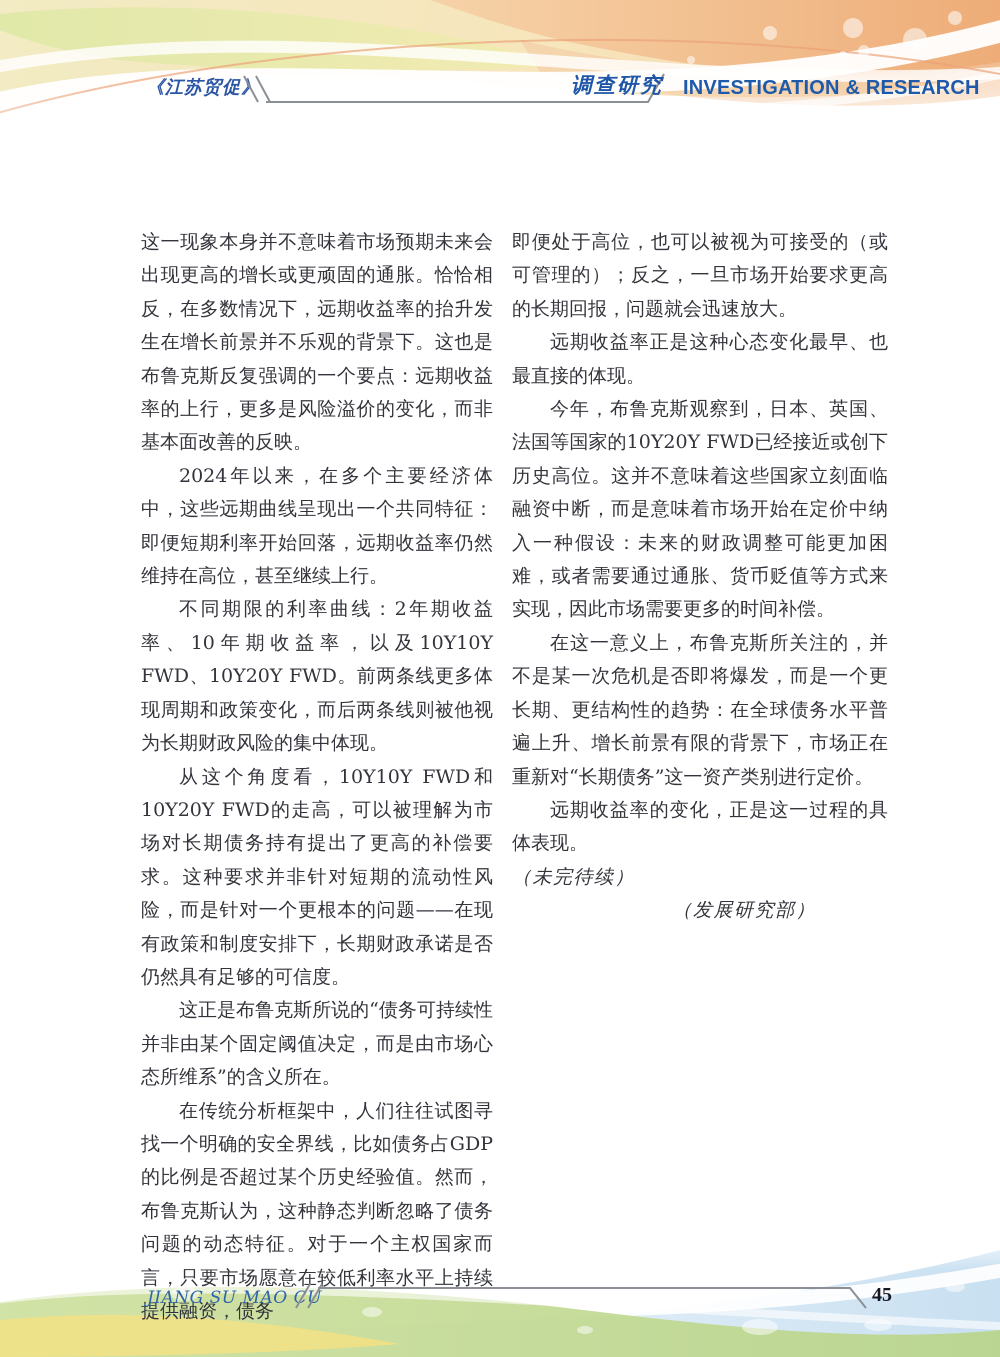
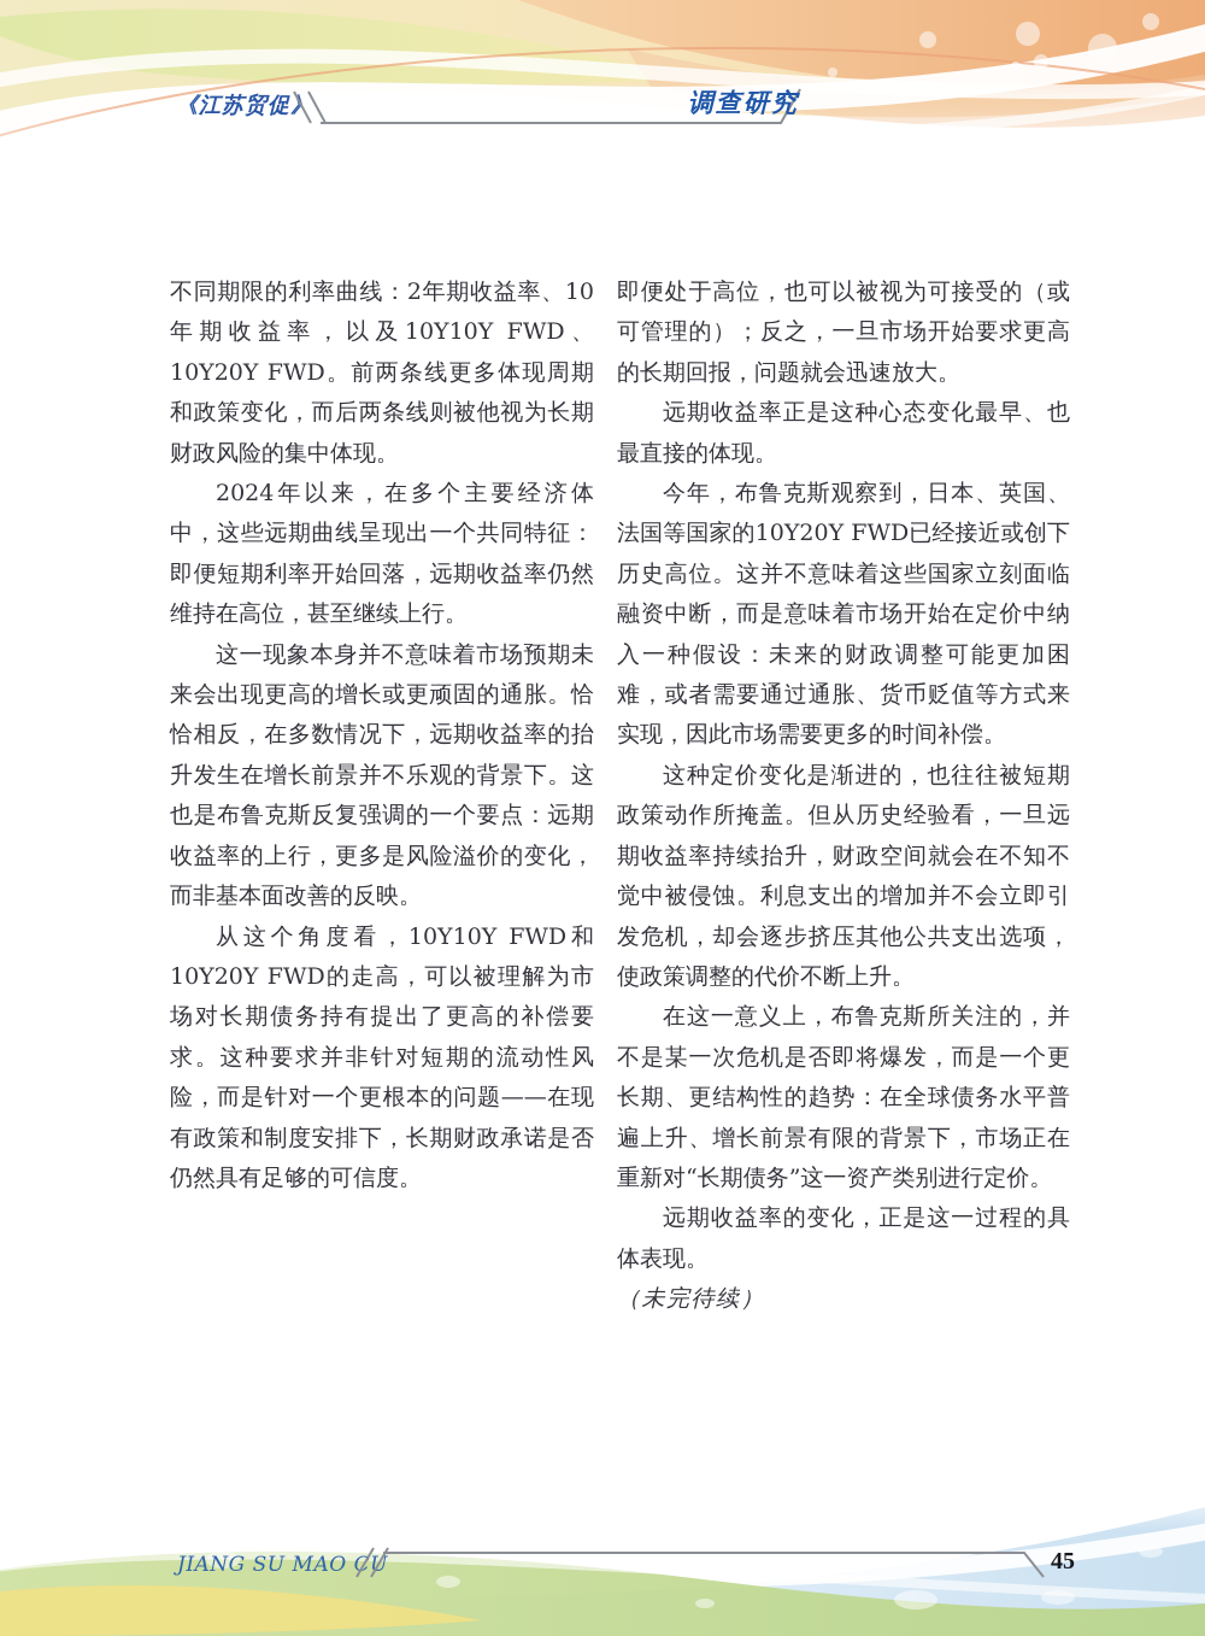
  《江苏贸促
  调查研究
- INVESTIGATION & RESEARCH
- 这一现象本身并不意味着市场预期未来会出现更高的增长或更顽固的通胀。恰恰相反，在多数情况下，远期收益率的抬升发生在增长前景并不乐观的背景下。这也是布鲁克斯反复强调的一个要点：远期收益率的上行，更多是风险溢价的变化，而非基本面改善的反映。
+ 不同期限的利率曲线：2年期收益率、10年期收益率，以及10Y10Y FWD、10Y20Y FWD。前两条线更多体现周期和政策变化，而后两条线则被他视为长期财政风险的集中体现。
  2024年以来，在多个主要经济体中，这些远期曲线呈现出一个共同特征：即便短期利率开始回落，远期收益率仍然维持在高位，甚至继续上行。
- 不同期限的利率曲线：2年期收益率、10年期收益率，以及10Y10Y FWD、10Y20Y FWD。前两条线更多体现周期和政策变化，而后两条线则被他视为长期财政风险的集中体现。
+ 这一现象本身并不意味着市场预期未来会出现更高的增长或更顽固的通胀。恰恰相反，在多数情况下，远期收益率的抬升发生在增长前景并不乐观的背景下。这也是布鲁克斯反复强调的一个要点：远期收益率的上行，更多是风险溢价的变化，而非基本面改善的反映。
  从这个角度看，10Y10Y FWD和10Y20Y FWD的走高，可以被理解为市场对长期债务持有提出了更高的补偿要求。这种要求并非针对短期的流动性风险，而是针对一个更根本的问题——在现有政策和制度安排下，长期财政承诺是否仍然具有足够的可信度。
- 这正是布鲁克斯所说的“债务可持续性并非由某个固定阈值决定，而是由市场心态所维系”的含义所在。
- 在传统分析框架中，人们往往试图寻找一个明确的安全界线，比如债务占GDP的比例是否超过某个历史经验值。然而，布鲁克斯认为，这种静态判断忽略了债务问题的动态特征。对于一个主权国家而言，只要市场愿意在较低利率水平上持续提供融资，债务
  即便处于高位，也可以被视为可接受的（或可管理的）；反之，一旦市场开始要求更高的长期回报，问题就会迅速放大。
  远期收益率正是这种心态变化最早、也最直接的体现。
  今年，布鲁克斯观察到，日本、英国、法国等国家的10Y20Y FWD已经接近或创下历史高位。这并不意味着这些国家立刻面临融资中断，而是意味着市场开始在定价中纳入一种假设：未来的财政调整可能更加困难，或者需要通过通胀、货币贬值等方式来实现，因此市场需要更多的时间补偿。
+ 这种定价变化是渐进的，也往往被短期政策动作所掩盖。但从历史经验看，一旦远期收益率持续抬升，财政空间就会在不知不觉中被侵蚀。利息支出的增加并不会立即引发危机，却会逐步挤压其他公共支出选项，使政策调整的代价不断上升。
  在这一意义上，布鲁克斯所关注的，并不是某一次危机是否即将爆发，而是一个更长期、更结构性的趋势：在全球债务水平普遍上升、增长前景有限的背景下，市场正在重新对“长期债务”这一资产类别进行定价。
  远期收益率的变化，正是这一过程的具体表现。
  （未完待续）
- （发展研究部）
  JIANG SU MAO C
  45
